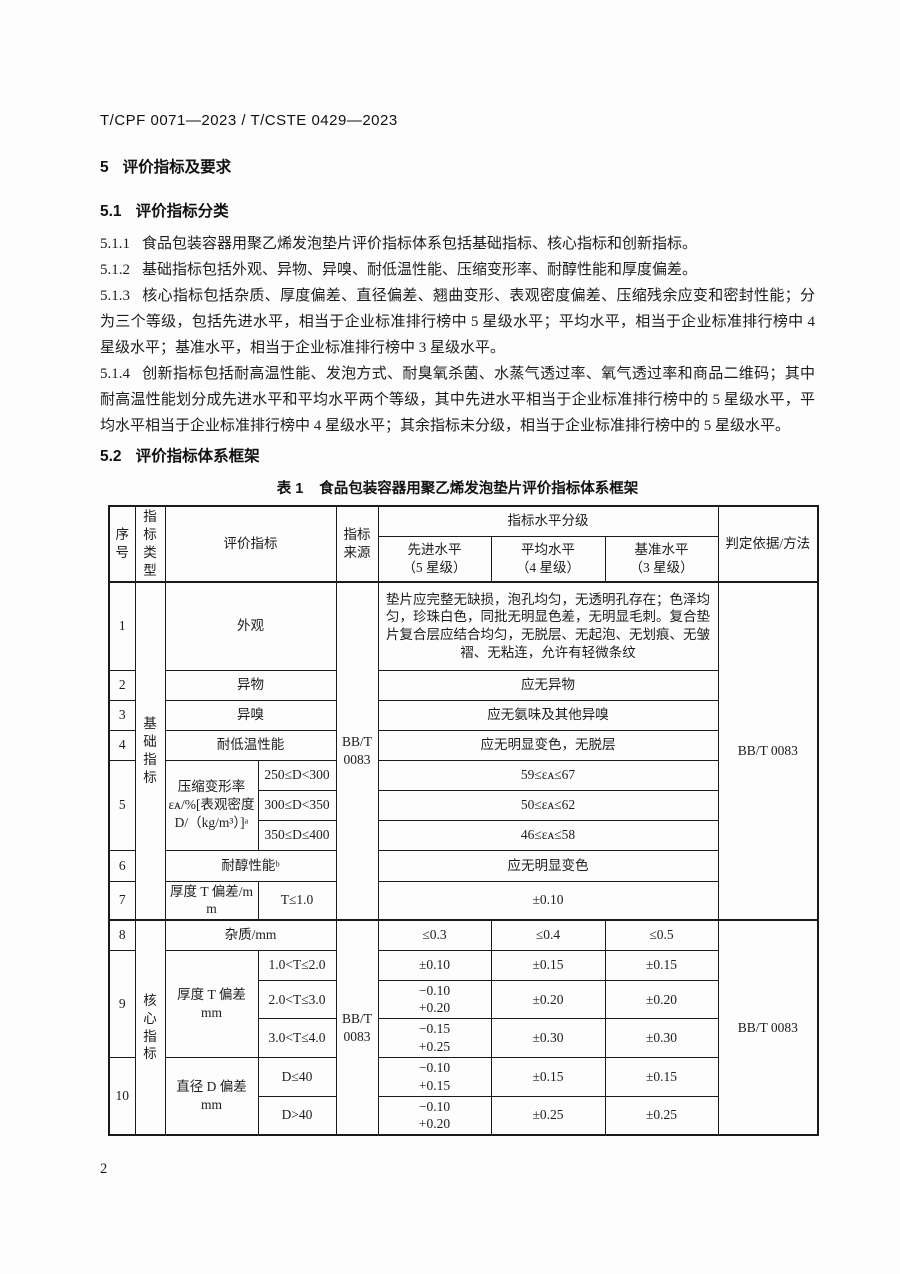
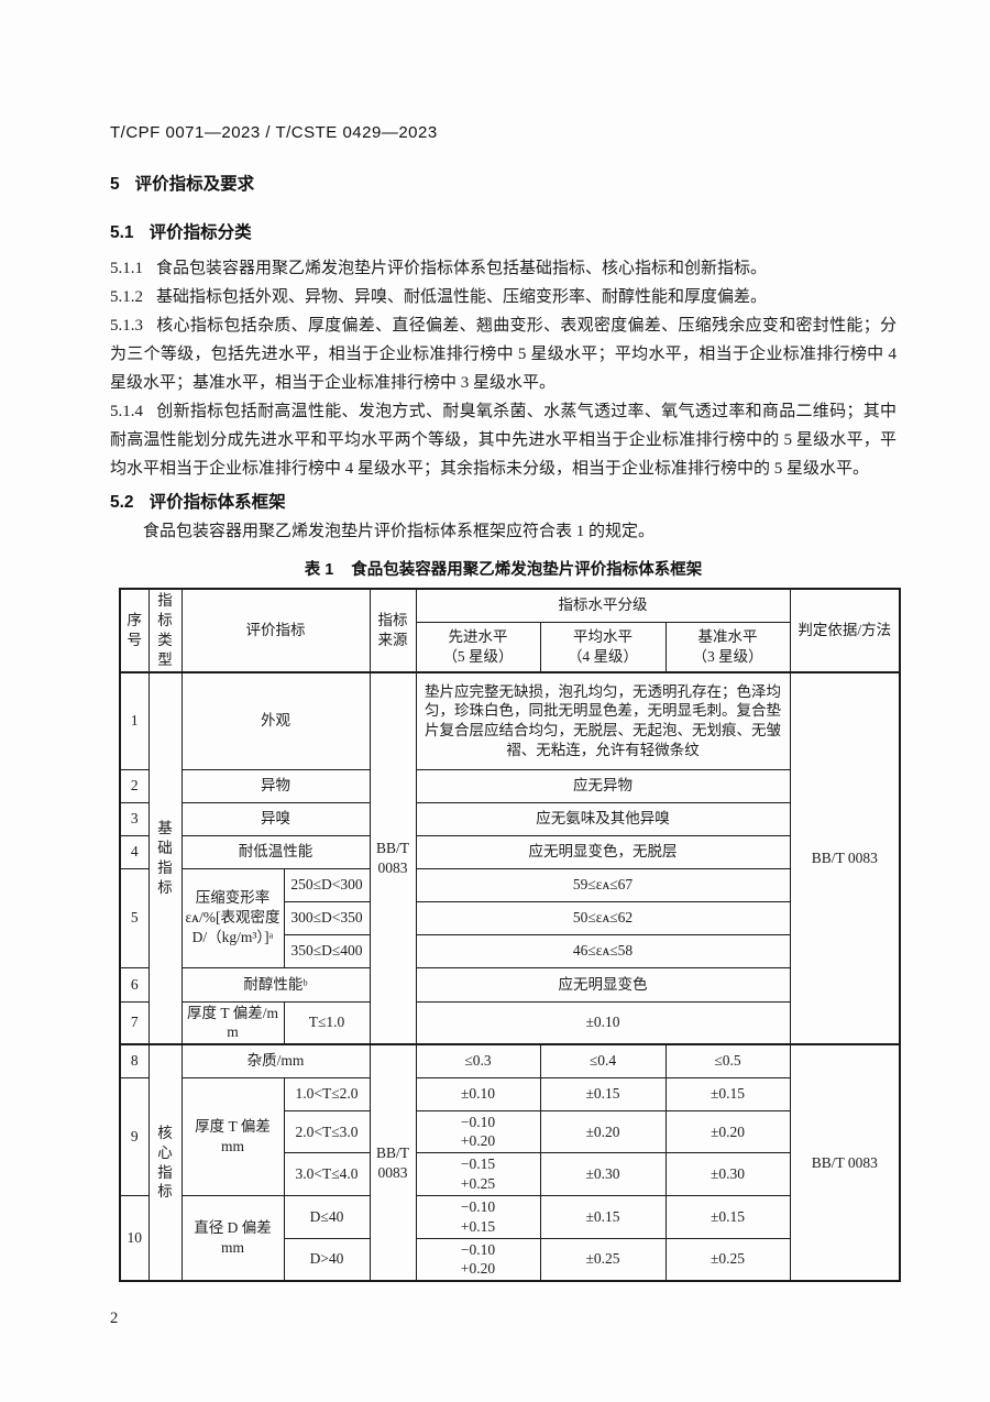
  T/CPF 0071—2023 / T/CSTE 0429—2023
  5 评价指标及要求
  5.1 评价指标分类
  5.1.1 食品包装容器用聚乙烯发泡垫片评价指标体系包括基础指标、核心指标和创新指标。
  5.1.2 基础指标包括外观、异物、异嗅、耐低温性能、压缩变形率、耐醇性能和厚度偏差。
  5.1.3 核心指标包括杂质、厚度偏差、直径偏差、翘曲变形、表观密度偏差、压缩残余应变和密封性能；分为三个等级，包括先进水平，相当于企业标准排行榜中 5 星级水平；平均水平，相当于企业标准排行榜中 4 星级水平；基准水平，相当于企业标准排行榜中 3 星级水平。
  5.1.4 创新指标包括耐高温性能、发泡方式、耐臭氧杀菌、水蒸气透过率、氧气透过率和商品二维码；其中耐高温性能划分成先进水平和平均水平两个等级，其中先进水平相当于企业标准排行榜中的 5 星级水平，平均水平相当于企业标准排行榜中 4 星级水平；其余指标未分级，相当于企业标准排行榜中的 5 星级水平。
  5.2 评价指标体系框架
+ 食品包装容器用聚乙烯发泡垫片评价指标体系框架应符合表 1 的规定。
  表 1 食品包装容器用聚乙烯发泡垫片评价指标体系框架
  序号	指标类型	评价指标	指标来源	指标水平分级	判定依据/方法
  先进水平 （5 星级）	平均水平 （4 星级）	基准水平 （3 星级）
  1	基础指标	外观	BB/T 0083	垫片应完整无缺损，泡孔均匀，无透明孔存在；色泽均匀，珍珠白色，同批无明显色差，无明显毛刺。复合垫片复合层应结合均匀，无脱层、无起泡、无划痕、无皱褶、无粘连，允许有轻微条纹	BB/T 0083
  2	异物	应无异物
  3	异嗅	应无氨味及其他异嗅
  4	耐低温性能	应无明显变色，无脱层
  5	压缩变形率 εᴀ/%[表观密度 D/（kg/m³）]ᵃ	250≤D<300	59≤εᴀ≤67
  300≤D<350	50≤εᴀ≤62
  350≤D≤400	46≤εᴀ≤58
  6	耐醇性能ᵇ	应无明显变色
  7	厚度 T 偏差/mm	T≤1.0	±0.10
  8	核心指标	杂质/mm	BB/T 0083	≤0.3	≤0.4	≤0.5	BB/T 0083
  9	厚度 T 偏差 mm	1.0<T≤2.0	±0.10	±0.15	±0.15
  2.0<T≤3.0	−0.10 +0.20	±0.20	±0.20
  3.0<T≤4.0	−0.15 +0.25	±0.30	±0.30
  10	直径 D 偏差 mm	D≤40	−0.10 +0.15	±0.15	±0.15
  D>40	−0.10 +0.20	±0.25	±0.25
  2
